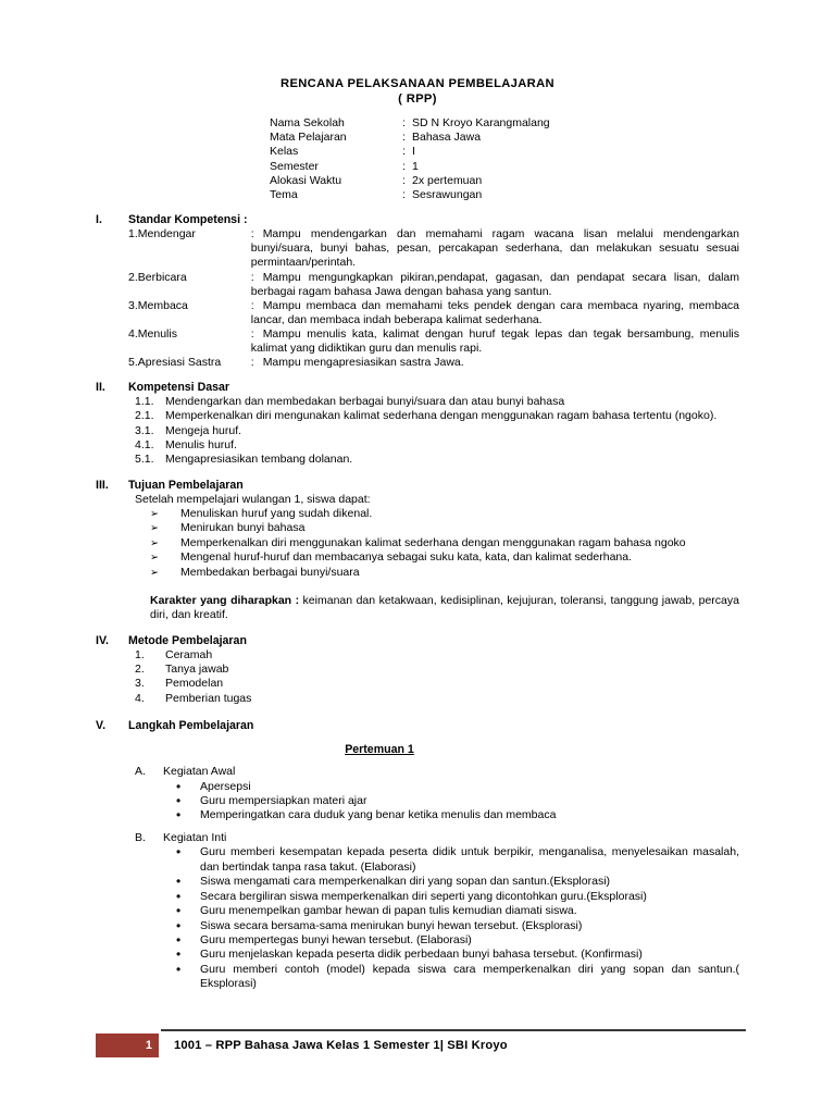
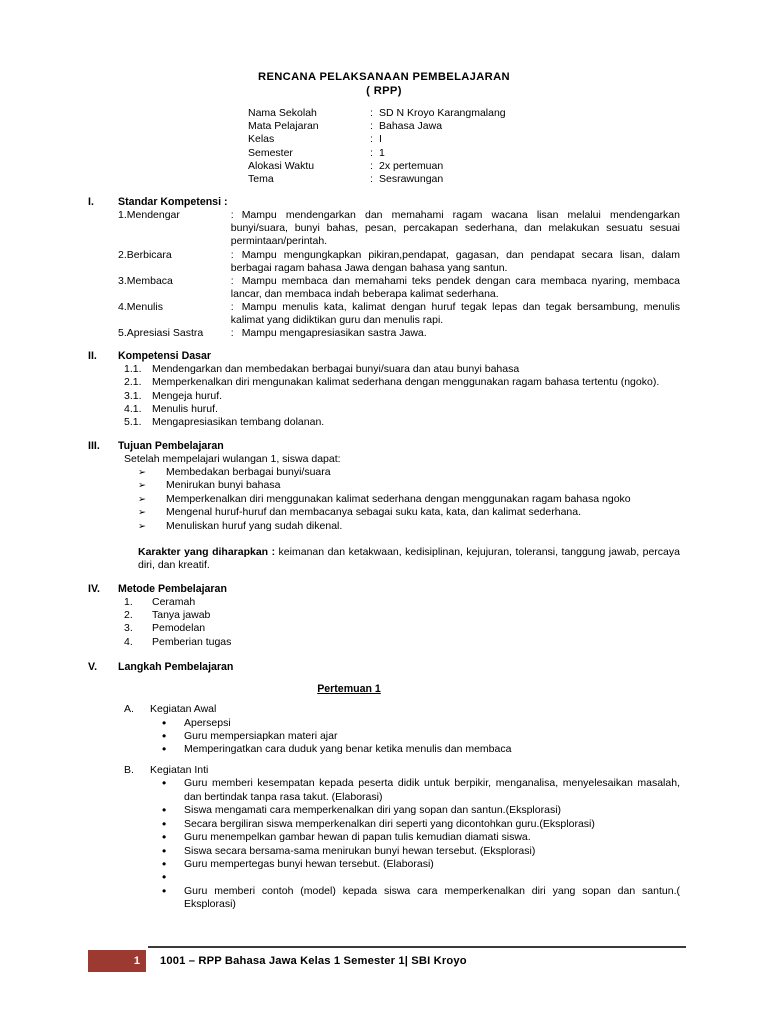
  RENCANA PELAKSANAAN PEMBELAJARAN
  ( RPP)
  Nama Sekolah	:	SD N Kroyo Karangmalang
  Mata Pelajaran	:	Bahasa Jawa
  Kelas	:	I
  Semester	:	1
  Alokasi Waktu	:	2x pertemuan
  Tema	:	Sesrawungan
  I.
  Standar Kompetensi :
  1.
  Mendengar
  : Mampu mendengarkan dan memahami ragam wacana lisan melalui mendengarkan bunyi/suara, bunyi bahas, pesan, percakapan sederhana, dan melakukan sesuatu sesuai permintaan/perintah.
  2.
  Berbicara
  : Mampu mengungkapkan pikiran,pendapat, gagasan, dan pendapat secara lisan, dalam berbagai ragam bahasa Jawa dengan bahasa yang santun.
  3.
  Membaca
  : Mampu membaca dan memahami teks pendek dengan cara membaca nyaring, membaca lancar, dan membaca indah beberapa kalimat sederhana.
  4.
  Menulis
  : Mampu menulis kata, kalimat dengan huruf tegak lepas dan tegak bersambung, menulis kalimat yang didiktikan guru dan menulis rapi.
  5.
  Apresiasi Sastra
  : Mampu mengapresiasikan sastra Jawa.
  II.
  Kompetensi Dasar
  1.1.
  Mendengarkan dan membedakan berbagai bunyi/suara dan atau bunyi bahasa
  2.1.
  Memperkenalkan diri mengunakan kalimat sederhana dengan menggunakan ragam bahasa tertentu (ngoko).
  3.1.
  Mengeja huruf.
  4.1.
  Menulis huruf.
  5.1.
  Mengapresiasikan tembang dolanan.
  III.
  Tujuan Pembelajaran
  Setelah mempelajari wulangan 1, siswa dapat:
  ➢
- Menuliskan huruf yang sudah dikenal.
+ Membedakan berbagai bunyi/suara
  ➢
  Menirukan bunyi bahasa
  ➢
  Memperkenalkan diri menggunakan kalimat sederhana dengan menggunakan ragam bahasa ngoko
  ➢
  Mengenal huruf-huruf dan membacanya sebagai suku kata, kata, dan kalimat sederhana.
  ➢
- Membedakan berbagai bunyi/suara
+ Menuliskan huruf yang sudah dikenal.
  Karakter yang diharapkan : keimanan dan ketakwaan, kedisiplinan, kejujuran, toleransi, tanggung jawab, percaya diri, dan kreatif.
  IV.
  Metode Pembelajaran
  1.
  Ceramah
  2.
  Tanya jawab
  3.
  Pemodelan
  4.
  Pemberian tugas
  V.
  Langkah Pembelajaran
  Pertemuan 1
  A.
  Kegiatan Awal
  •
  Apersepsi
  •
  Guru mempersiapkan materi ajar
  •
  Memperingatkan cara duduk yang benar ketika menulis dan membaca
  B.
  Kegiatan Inti
  •
  Guru memberi kesempatan kepada peserta didik untuk berpikir, menganalisa, menyelesaikan masalah, dan bertindak tanpa rasa takut. (Elaborasi)
  •
  Siswa mengamati cara memperkenalkan diri yang sopan dan santun.(Eksplorasi)
  •
  Secara bergiliran siswa memperkenalkan diri seperti yang dicontohkan guru.(Eksplorasi)
  •
  Guru menempelkan gambar hewan di papan tulis kemudian diamati siswa.
  •
  Siswa secara bersama-sama menirukan bunyi hewan tersebut. (Eksplorasi)
  •
  Guru mempertegas bunyi hewan tersebut. (Elaborasi)
  •
- Guru menjelaskan kepada peserta didik perbedaan bunyi bahasa tersebut. (Konfirmasi)
  •
  Guru memberi contoh (model) kepada siswa cara memperkenalkan diri yang sopan dan santun.( Eksplorasi)
  1
  1001 – RPP Bahasa Jawa Kelas 1 Semester 1| SBI Kroyo
